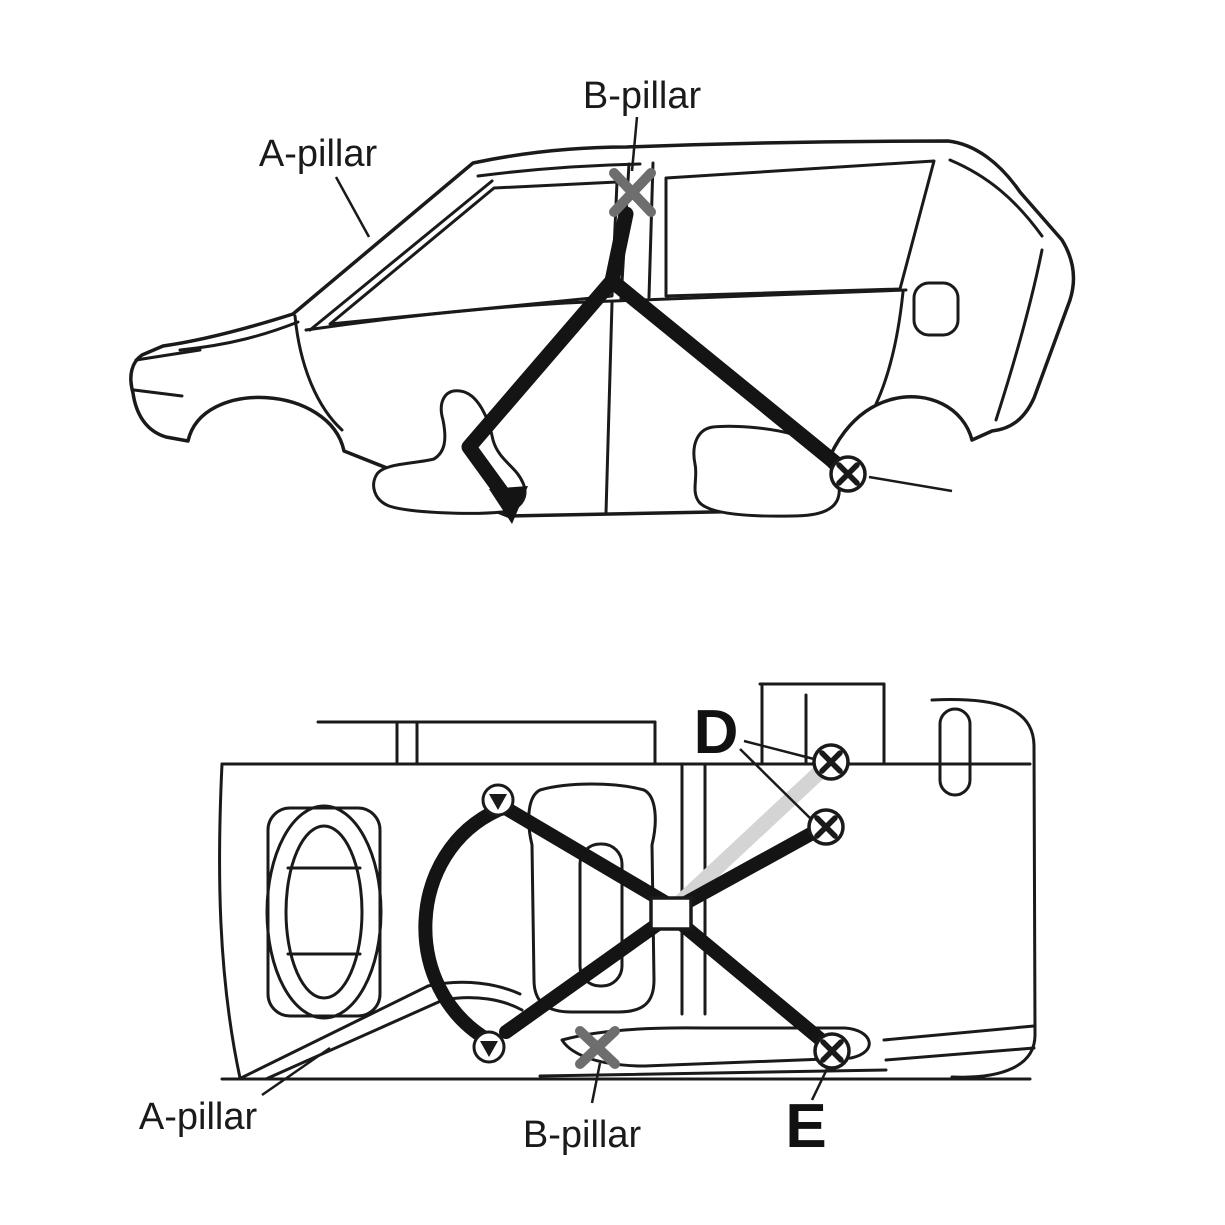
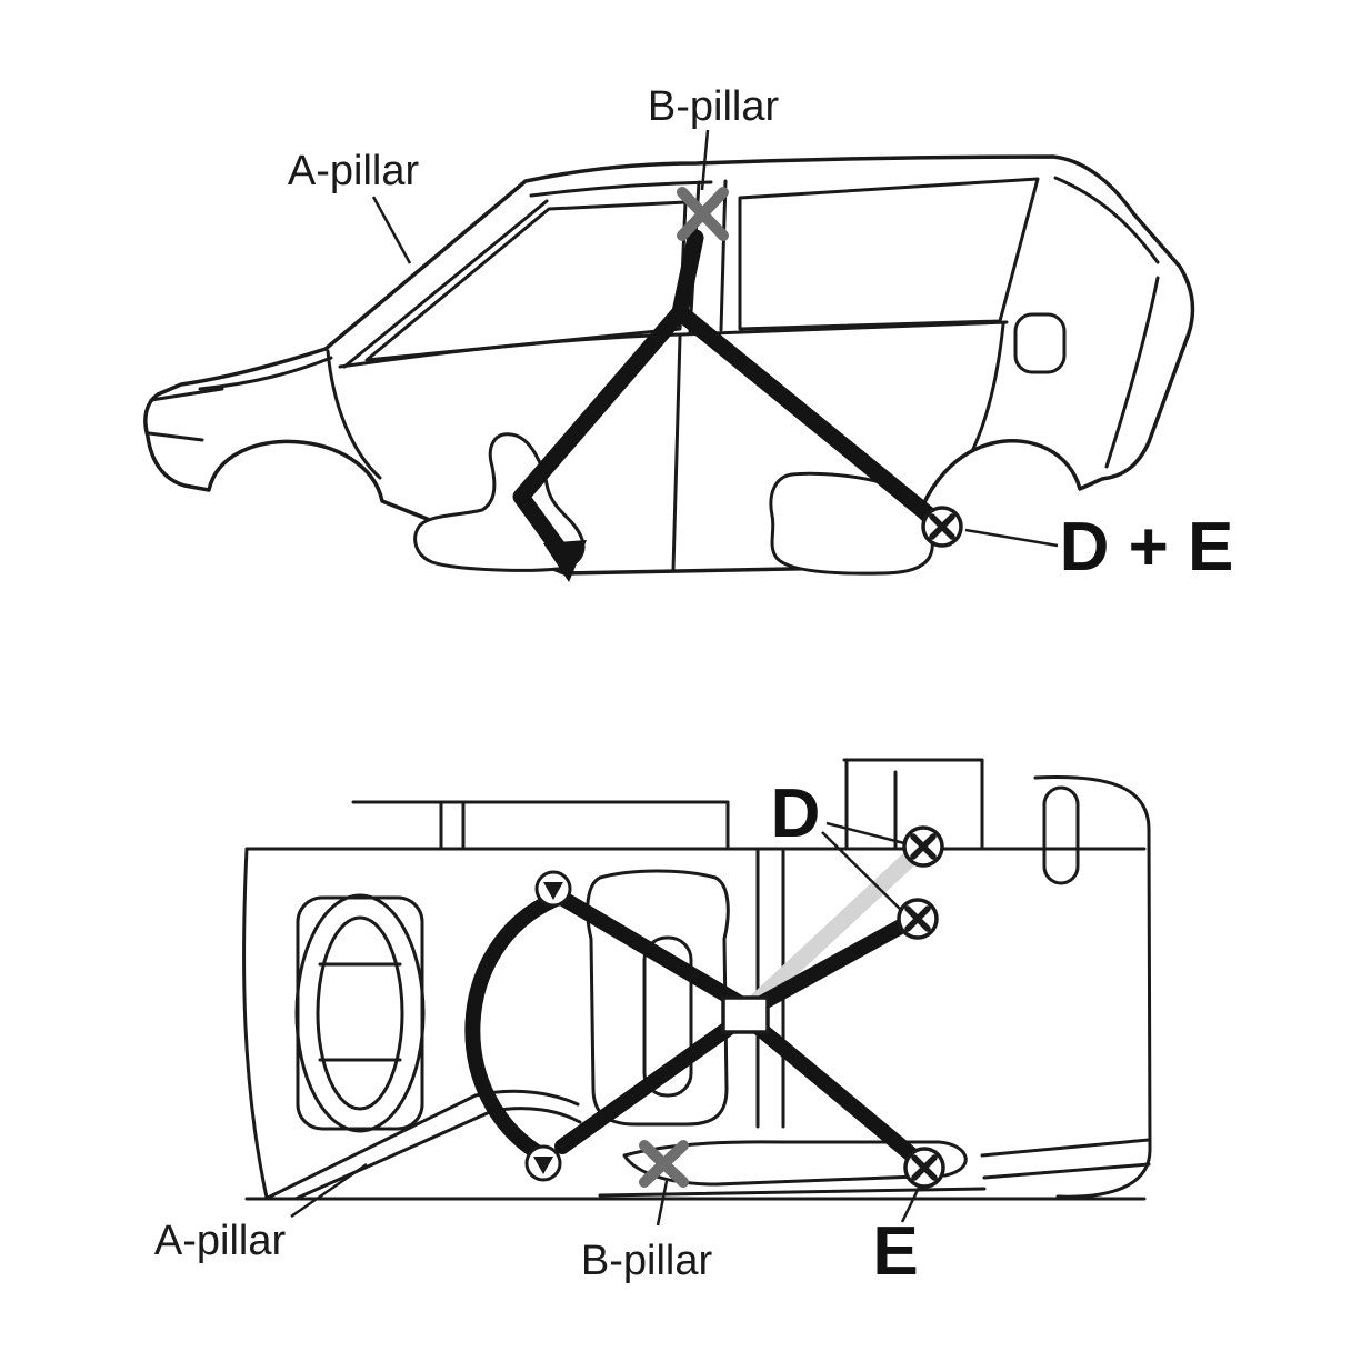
  B-pillar
  A-pillar
+ D + E
  D
  E
  A-pillar
  B-pillar
